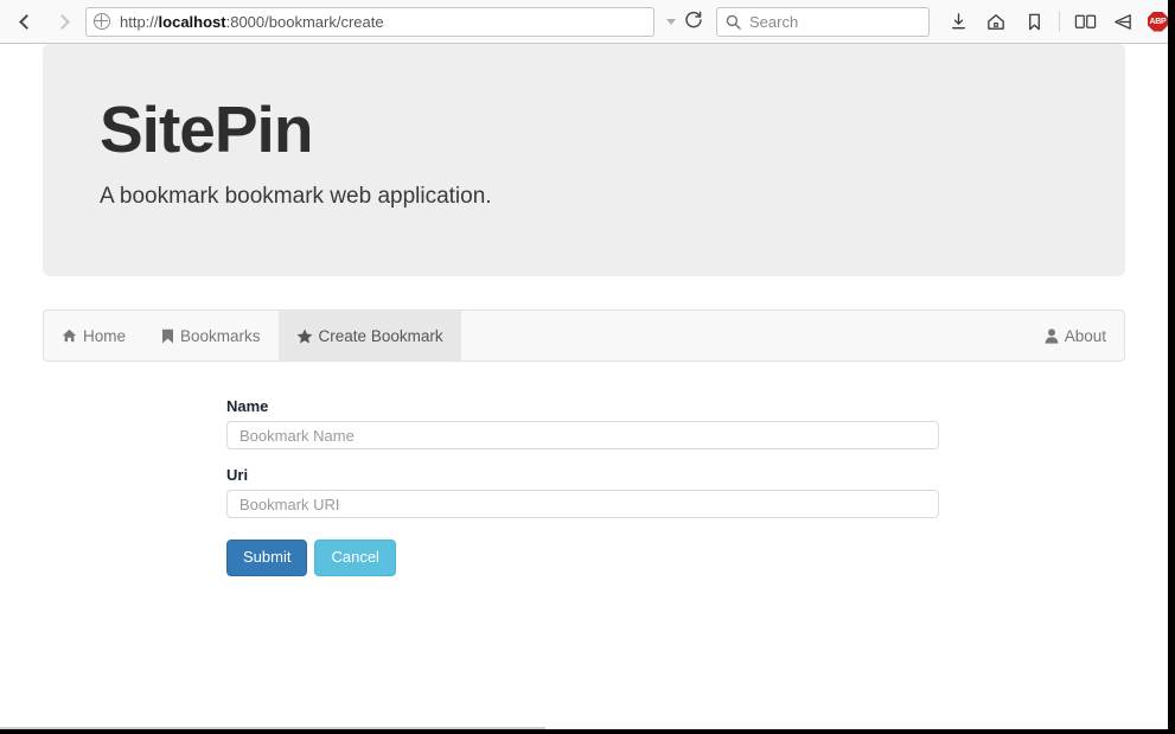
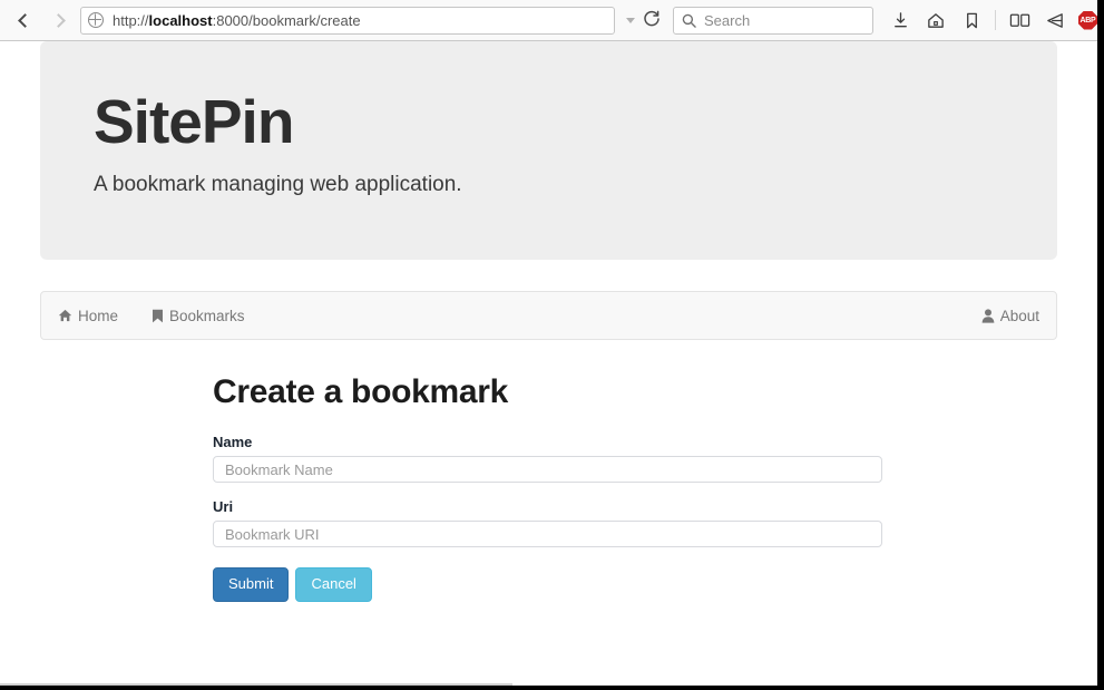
  http://localhost:8000/bookmark/create
  Search
  SitePin
- A bookmark bookmark web application.
+ A bookmark managing web application.
  Home
  Bookmarks
- Create Bookmark
  About
+ Create a bookmark
  Name
  Bookmark Name
  Uri
  Bookmark URI
  Submit
  Cancel
